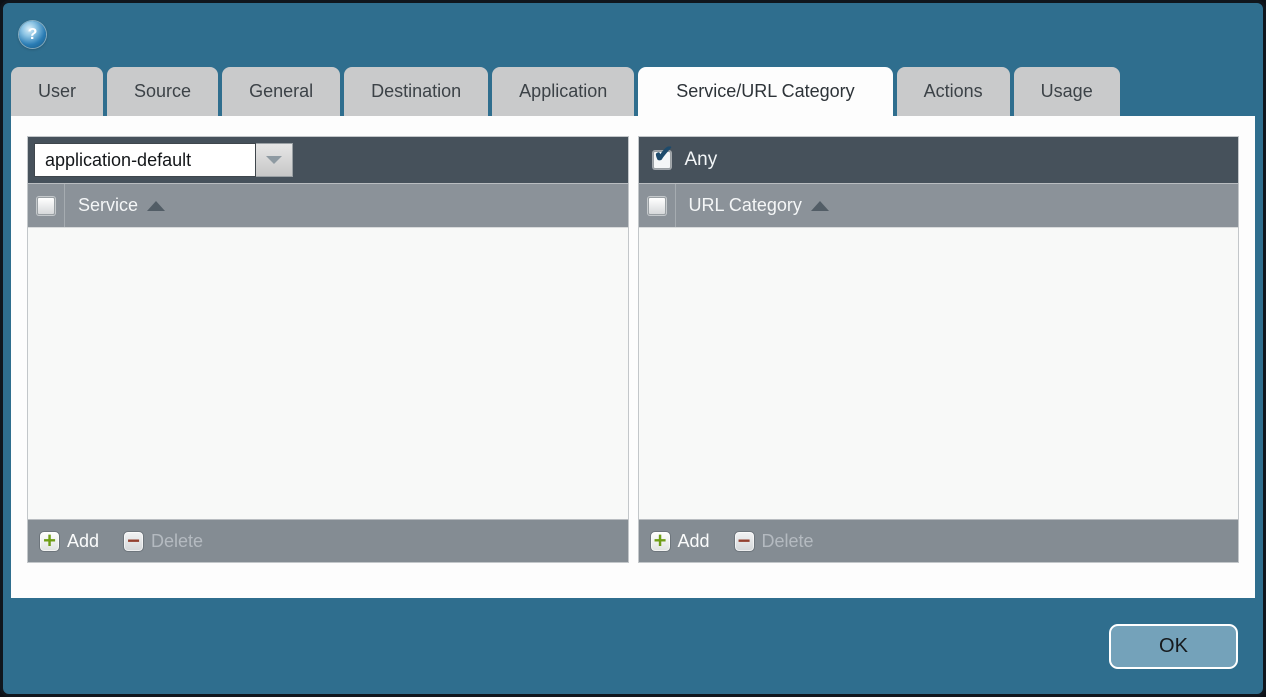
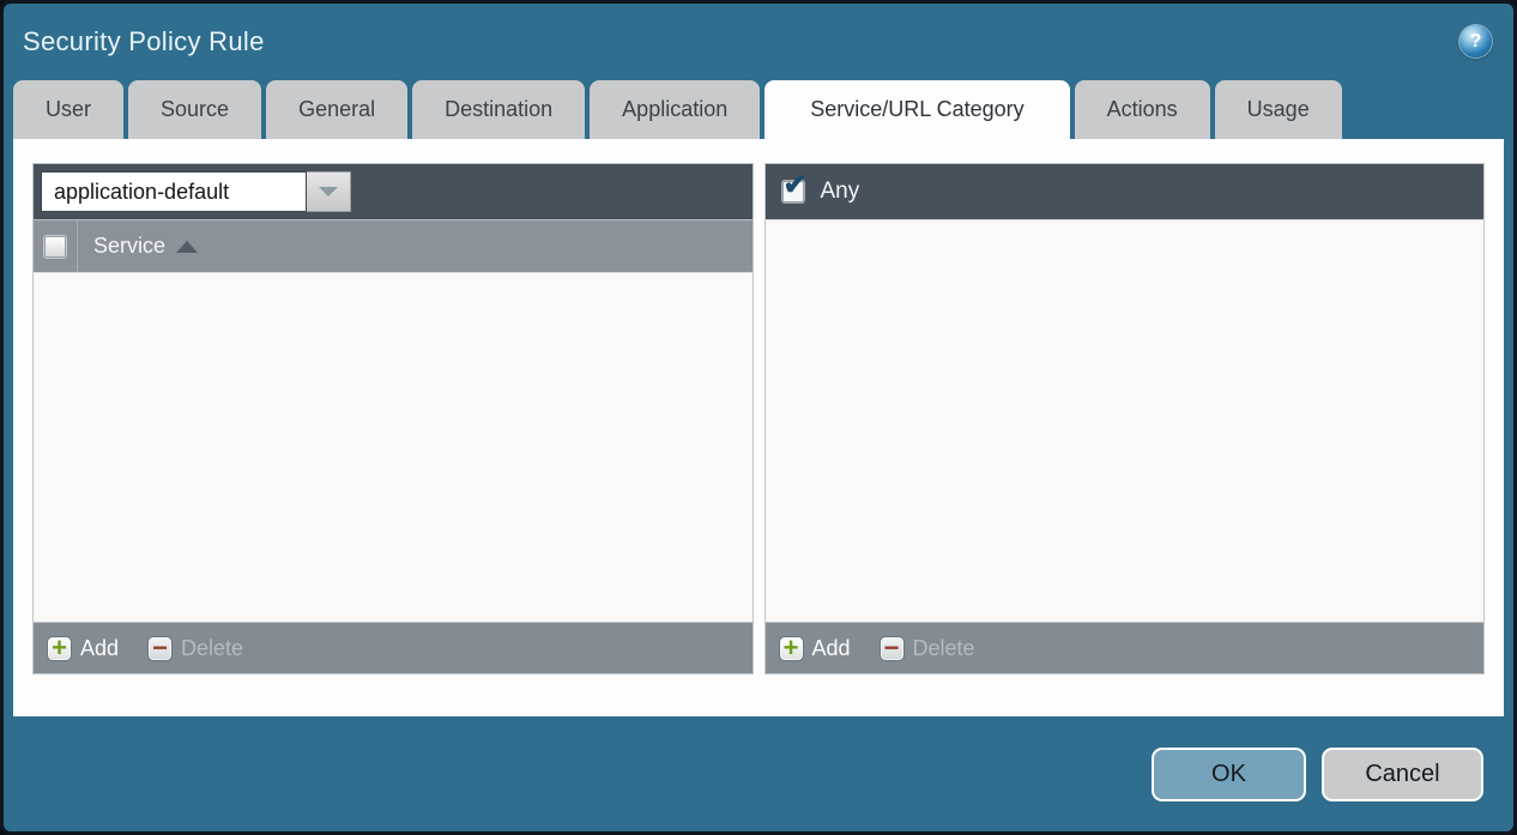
+ Security Policy Rule
  ?
  User
  Source
  General
  Destination
  Application
  Service/URL Category
  Actions
  Usage
  application-default
  Service
  +
  Add
  −
  Delete
  ✔
  Any
- URL Category
  +
  Add
  −
  Delete
  OK
+ Cancel
